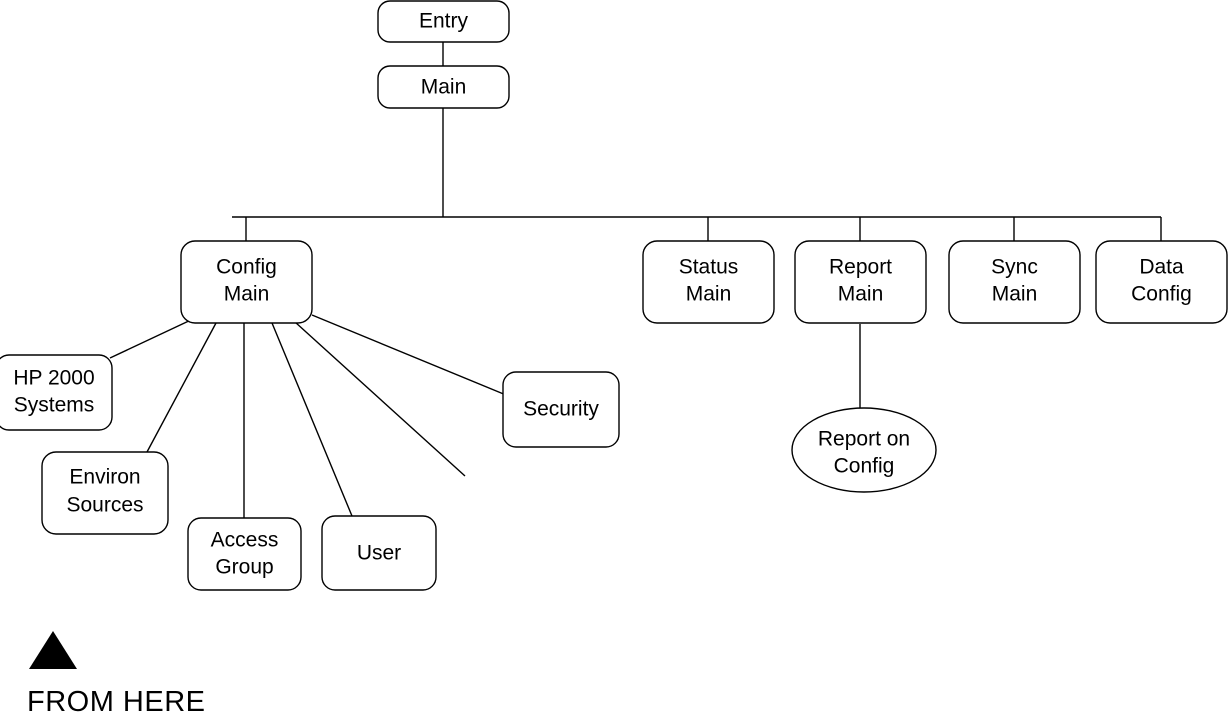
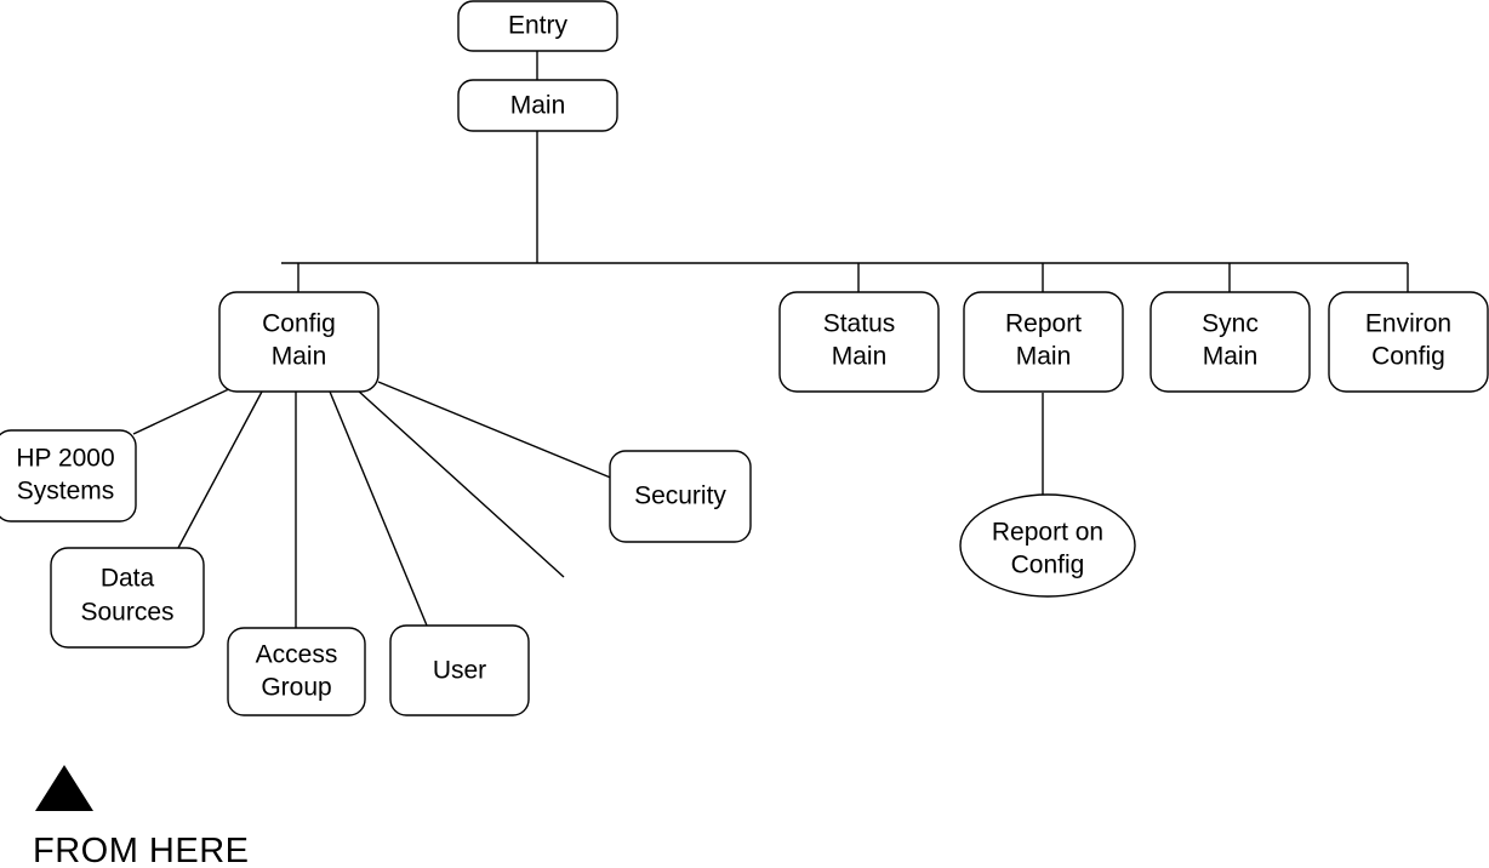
  Entry
  Main
  Config
  Main
  Status
  Main
  Report
  Main
  Sync
  Main
- Data
+ Environ
  Config
  HP 2000
  Systems
- Environ
+ Data
  Sources
  Access
  Group
  User
  Security
  Report on
  Config
  FROM HERE
